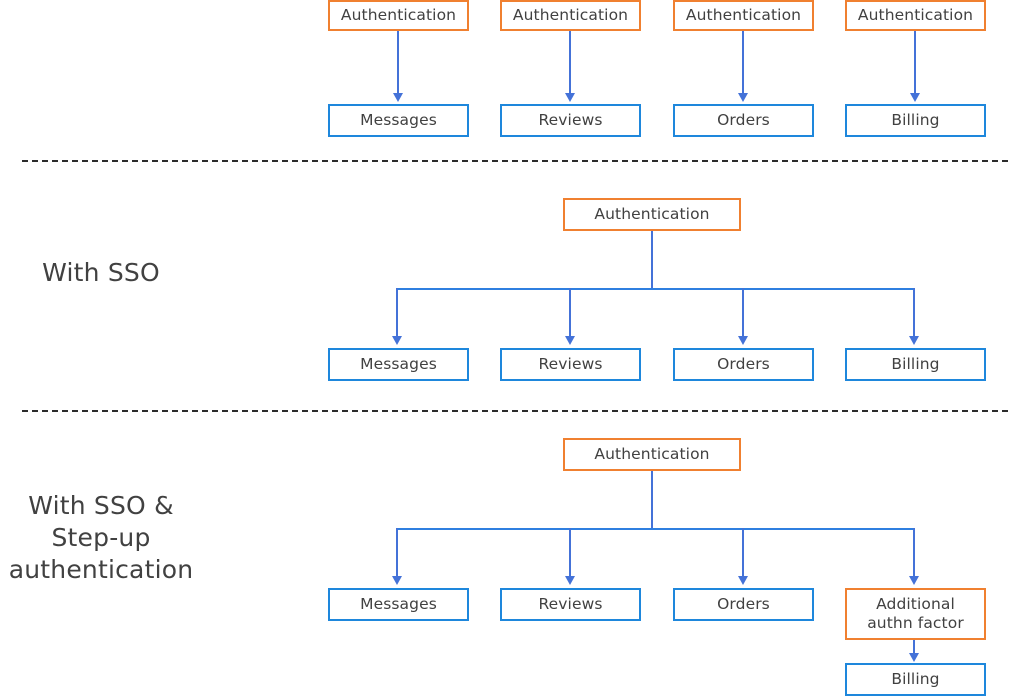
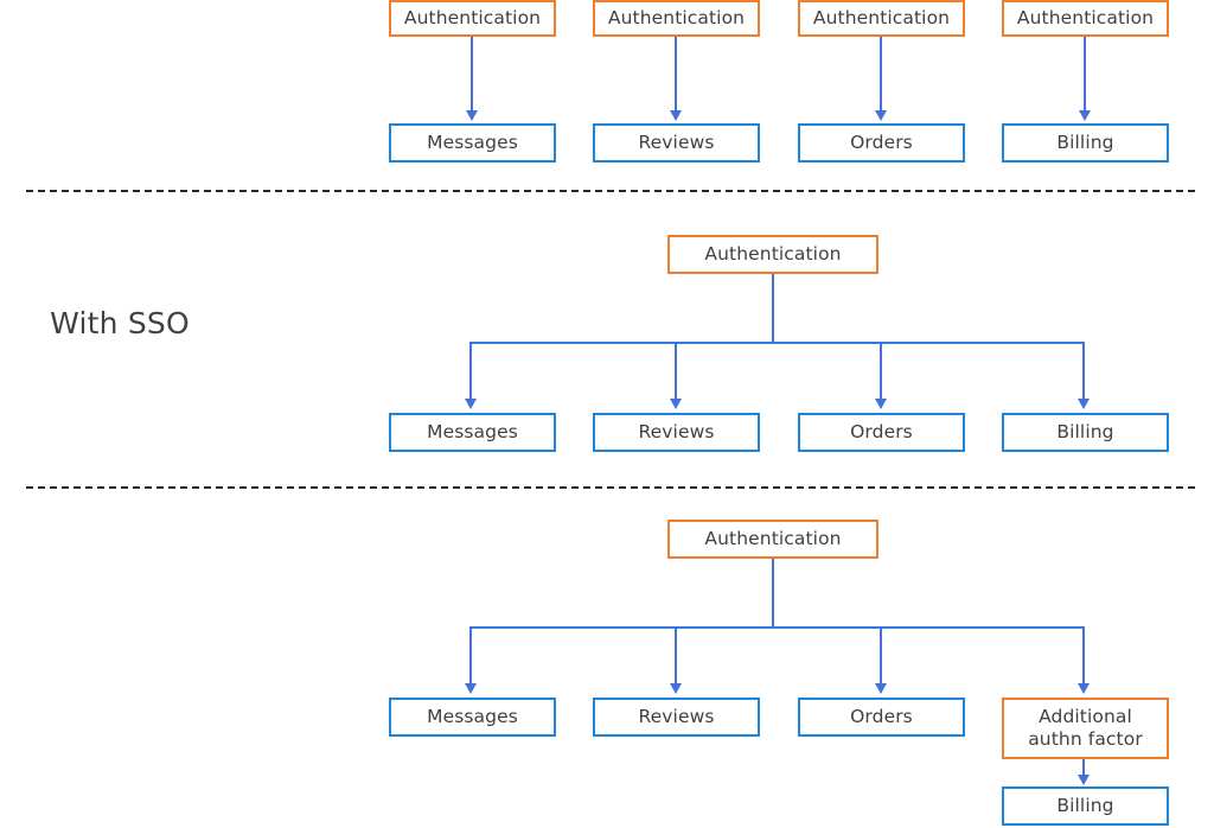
  Authentication
  Messages
  Authentication
  Reviews
  Authentication
  Orders
  Authentication
  Billing
  With SSO
  Authentication
  Messages
  Reviews
  Orders
  Billing
- With SSO &
- Step-up
- authentication
  Authentication
  Messages
  Reviews
  Orders
  Additional
  authn factor
  Billing
